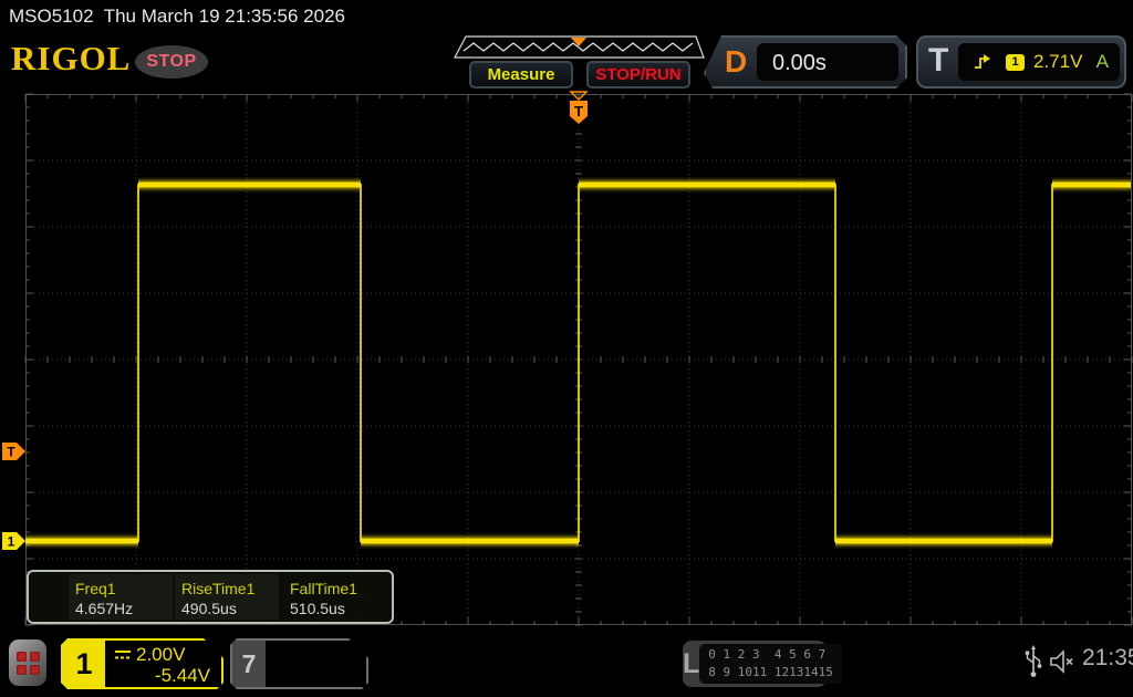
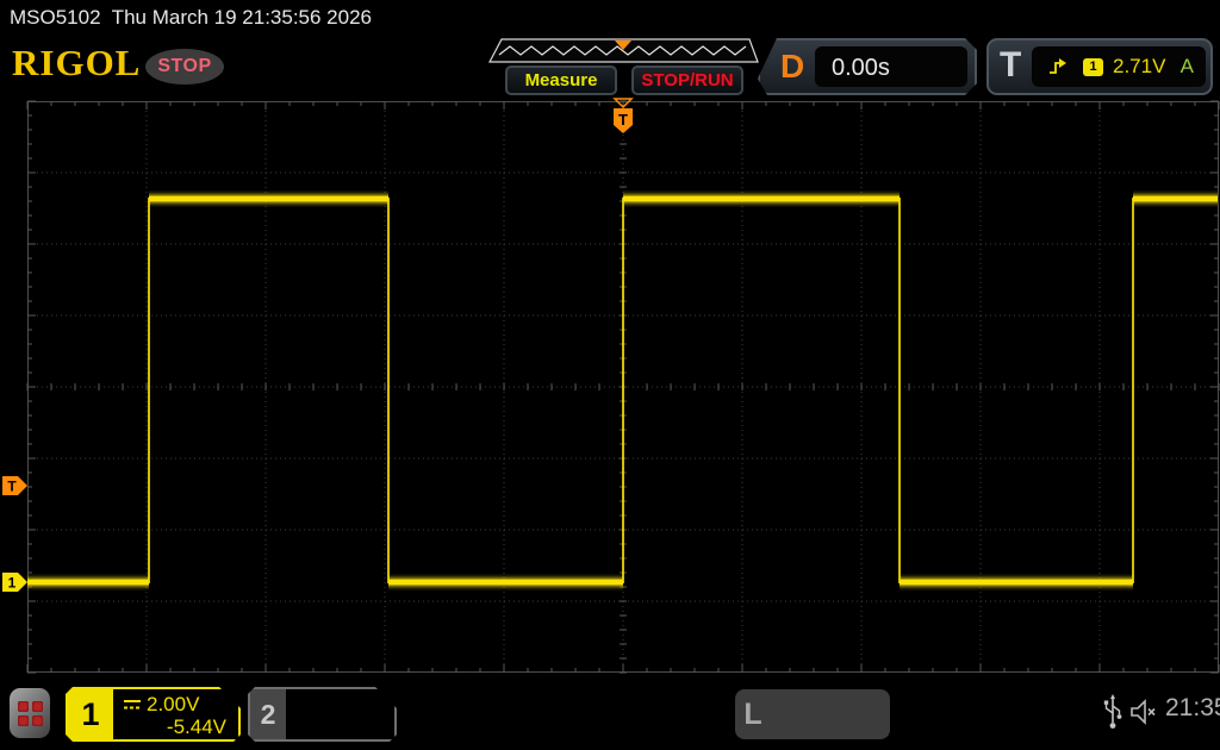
  T
  T
  1
  MSO5102 Thu March 19 21:35:56 2026
  RIGOL
  STOP
  Measure
  STOP/RUN
  D
  0.00s
  T
  1
  2.71V
  A
- Freq1
- 4.657Hz
- RiseTime1
- 490.5us
- FallTime1
- 510.5us
  1
  2.00V
  -5.44V
- 7
+ 2
  L
- 0 1 2 3 4 5 6 7
- 8 9 1011 12131415
  21:3
